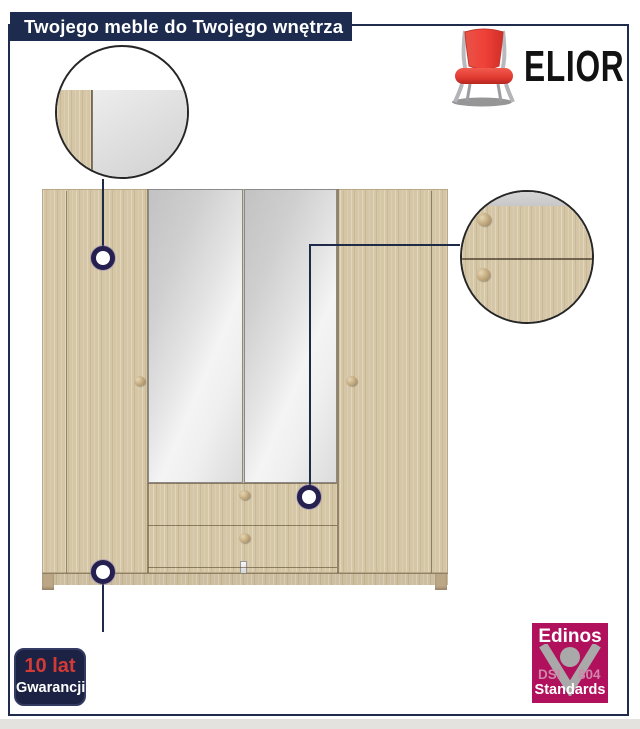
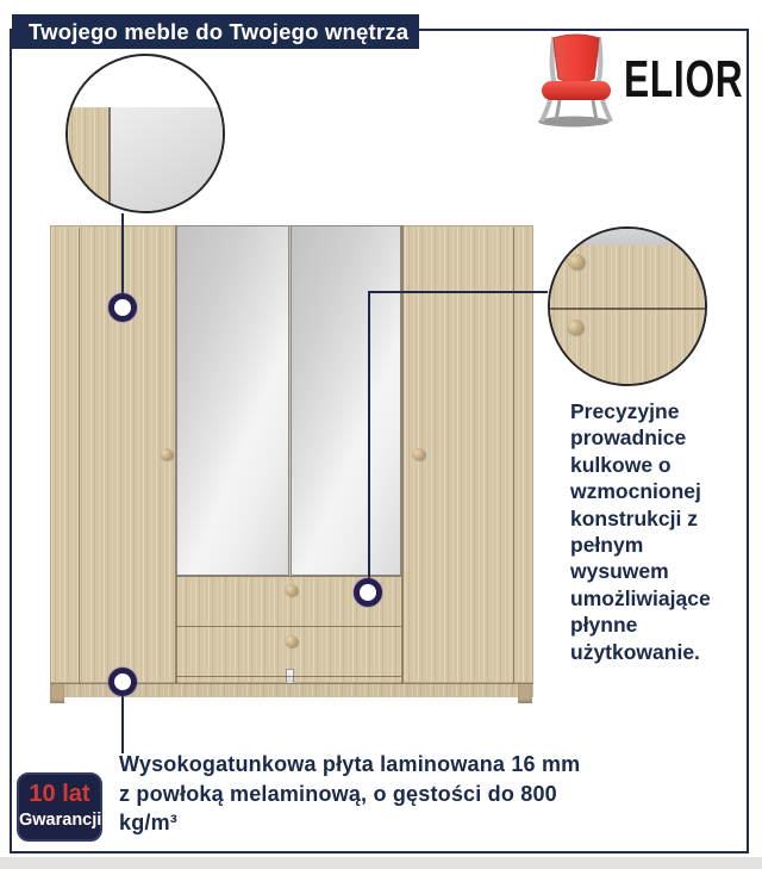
  Twojego meble do Twojego wnętrza
  ELIOR
+ Precyzyjne
+ prowadnice
+ kulkowe o
+ wzmocnionej
+ konstrukcji z
+ pełnym
+ wysuwem
+ umożliwiające
+ płynne
+ użytkowanie.
+ Wysokogatunkowa płyta laminowana 16 mm
+ z powłoką melaminową, o gęstości do 800
+ kg/m³
  10 lat
  Gwarancji
- Edinos
- DSI
- 804
- Standards
